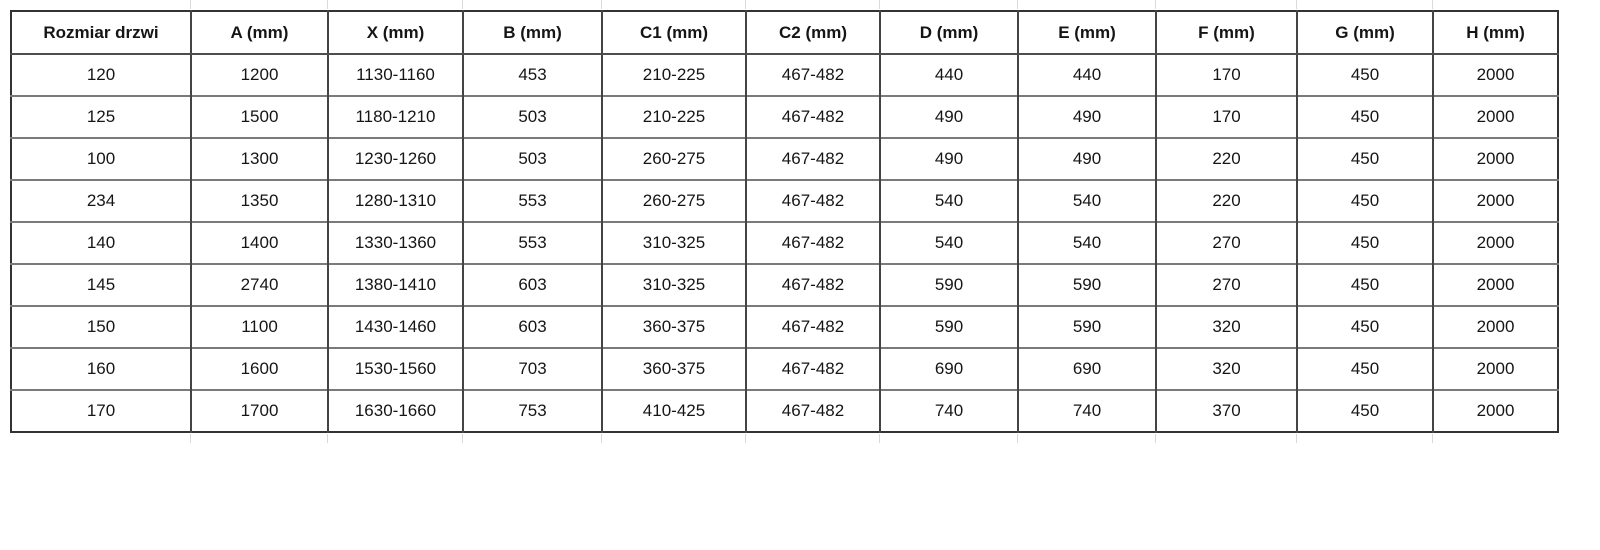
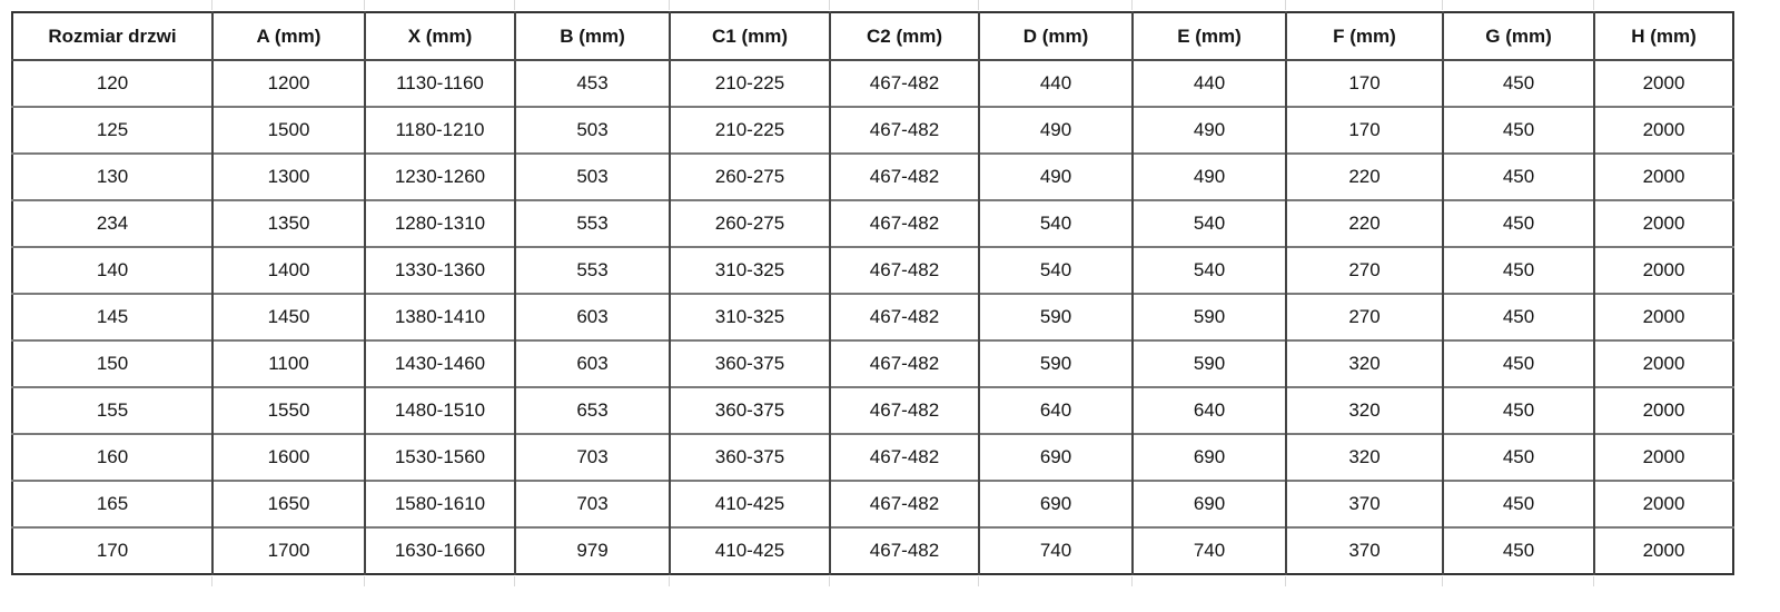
  Rozmiar drzwi	A (mm)	X (mm)	B (mm)	C1 (mm)	C2 (mm)	D (mm)	E (mm)	F (mm)	G (mm)	H (mm)
  120	1200	1130-1160	453	210-225	467-482	440	440	170	450	2000
  125	1500	1180-1210	503	210-225	467-482	490	490	170	450	2000
- 100	1300	1230-1260	503	260-275	467-482	490	490	220	450	2000
+ 130	1300	1230-1260	503	260-275	467-482	490	490	220	450	2000
  234	1350	1280-1310	553	260-275	467-482	540	540	220	450	2000
  140	1400	1330-1360	553	310-325	467-482	540	540	270	450	2000
- 145	2740	1380-1410	603	310-325	467-482	590	590	270	450	2000
+ 145	1450	1380-1410	603	310-325	467-482	590	590	270	450	2000
  150	1100	1430-1460	603	360-375	467-482	590	590	320	450	2000
+ 155	1550	1480-1510	653	360-375	467-482	640	640	320	450	2000
  160	1600	1530-1560	703	360-375	467-482	690	690	320	450	2000
+ 165	1650	1580-1610	703	410-425	467-482	690	690	370	450	2000
- 170	1700	1630-1660	753	410-425	467-482	740	740	370	450	2000
+ 170	1700	1630-1660	979	410-425	467-482	740	740	370	450	2000
